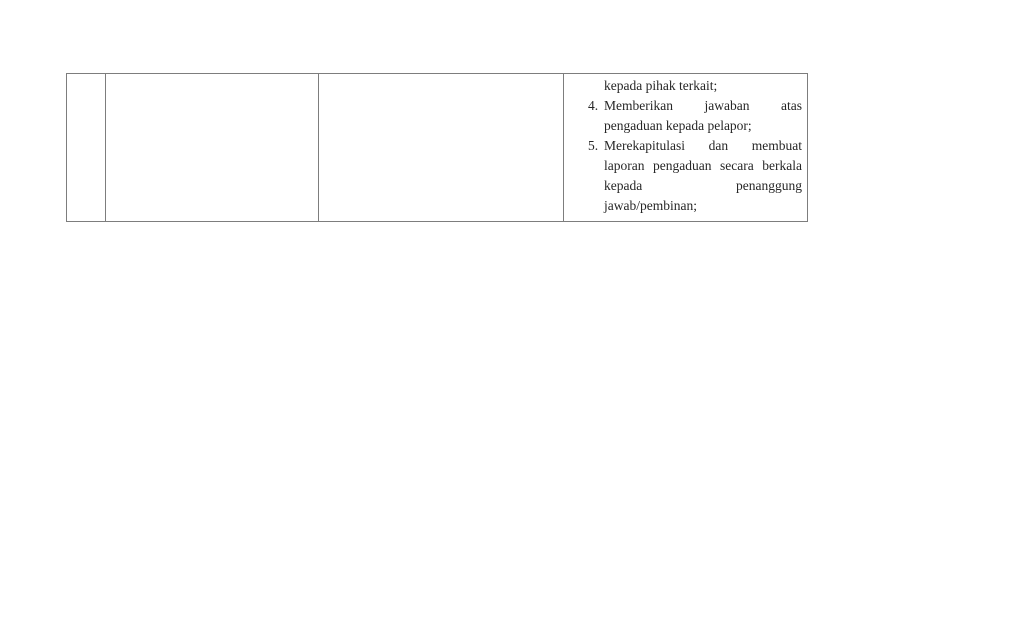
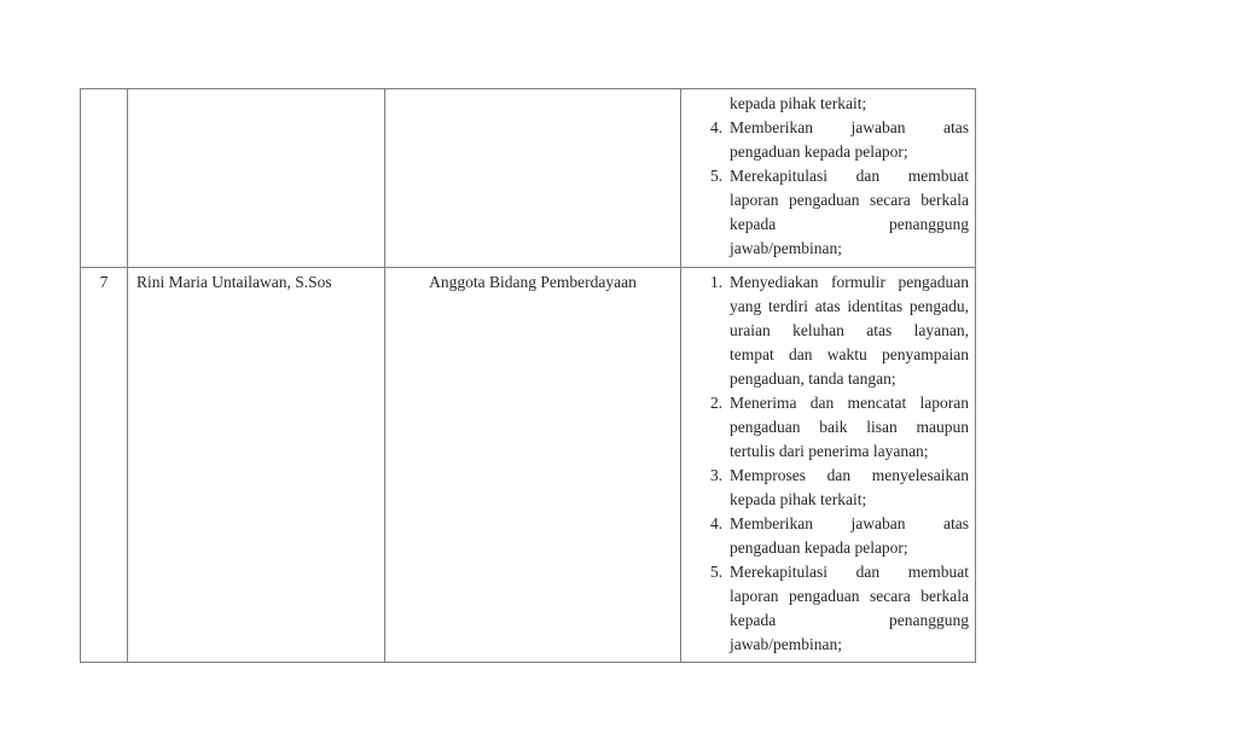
  			kepada pihak terkait; 4. Memberikan jawaban ataspengaduan kepada pelapor;5. Merekapitulasi dan membuatlaporan pengaduan secara berkalakepada penanggungjawab/pembinan;
+ 7	Rini Maria Untailawan, S.Sos	Anggota Bidang Pemberdayaan	1. Menyediakan formulir pengaduanyang terdiri atas identitas pengadu,uraian keluhan atas layanan,tempat dan waktu penyampaianpengaduan, tanda tangan;2. Menerima dan mencatat laporanpengaduan baik lisan maupuntertulis dari penerima layanan;3. Memproses dan menyelesaikankepada pihak terkait;4. Memberikan jawaban ataspengaduan kepada pelapor;5. Merekapitulasi dan membuatlaporan pengaduan secara berkalakepada penanggungjawab/pembinan;
